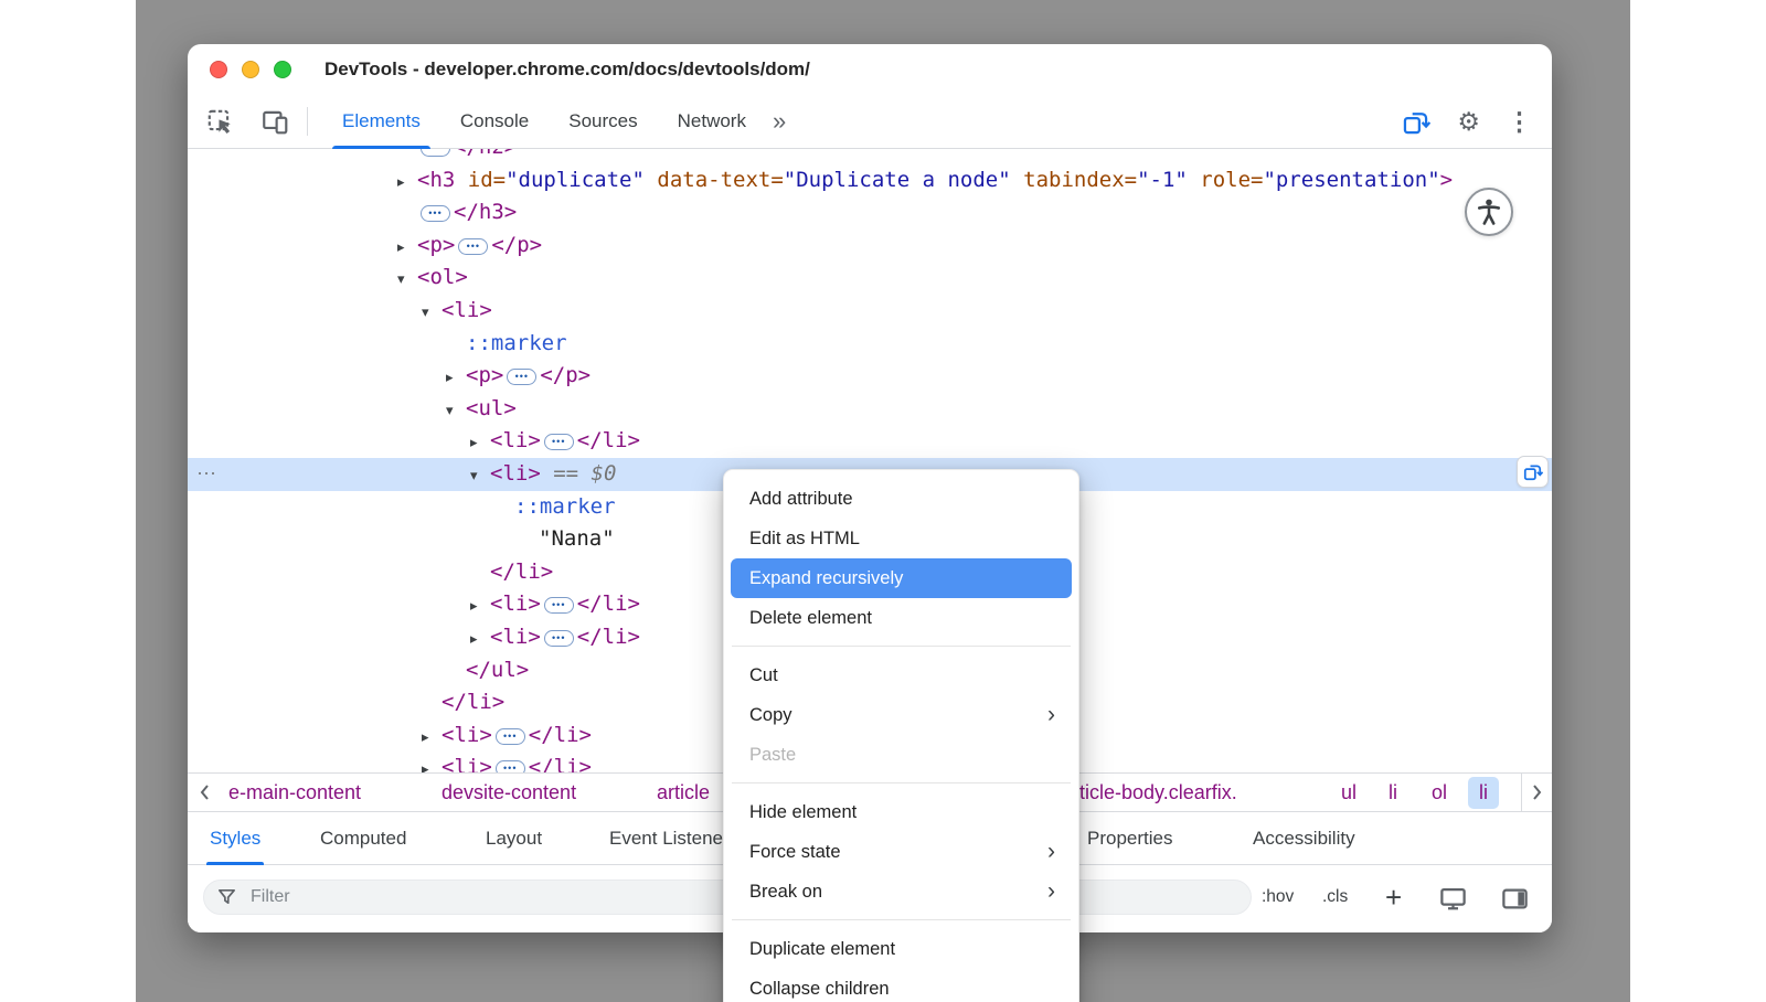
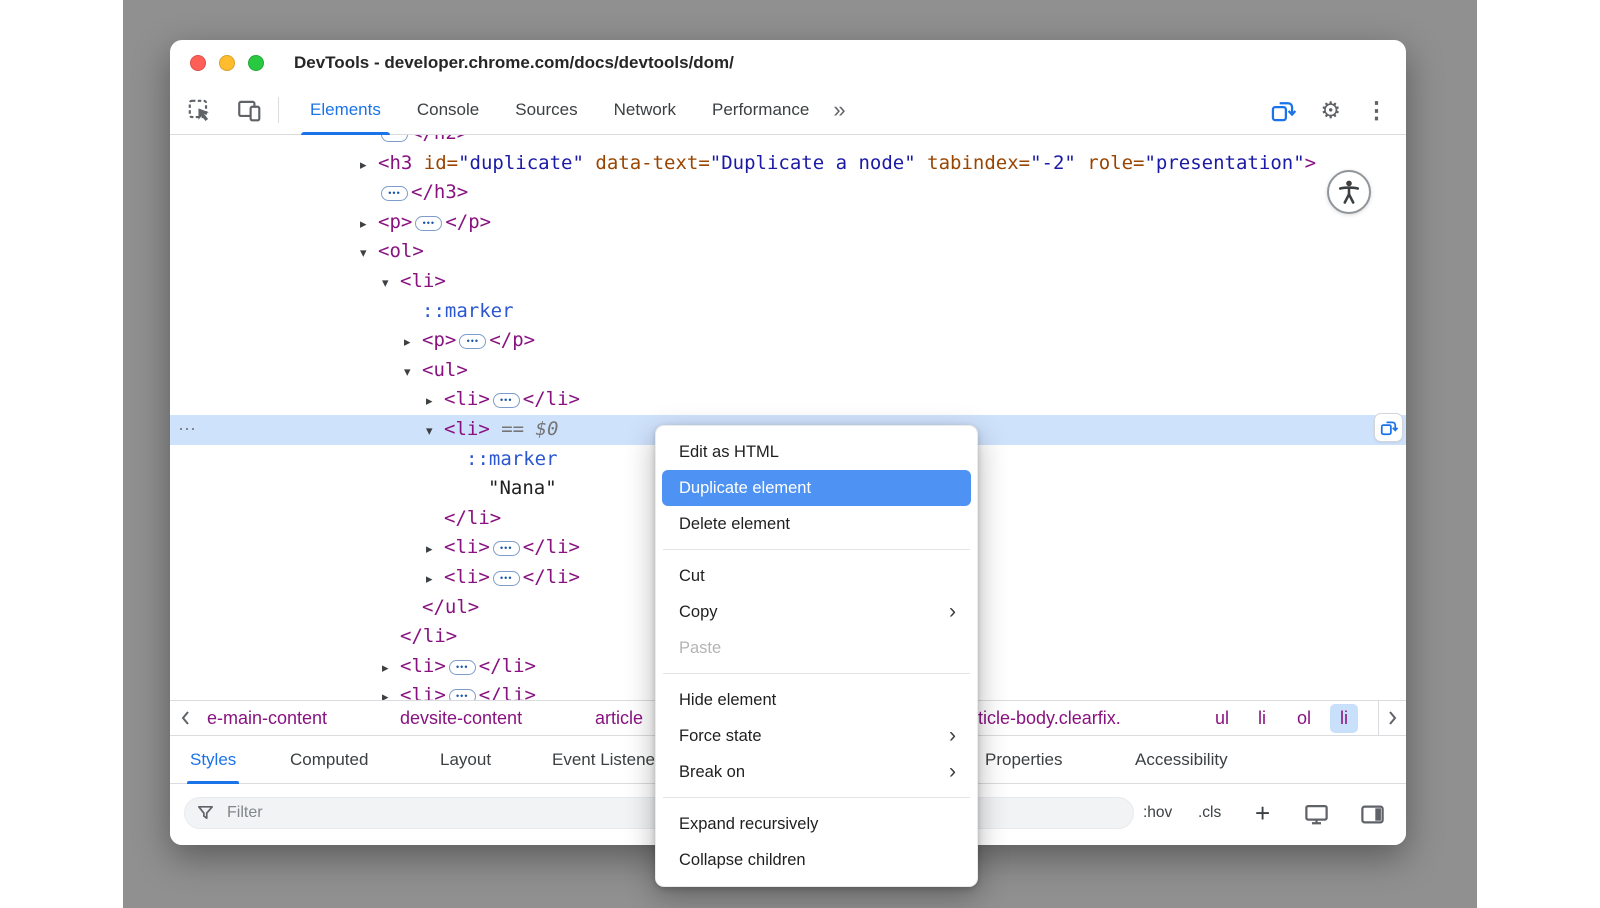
  DevTools - developer.chrome.com/docs/devtools/dom/
  Elements
  Console
  Sources
  Network
+ Performance
  »
  ⚙
  ⋮
- <h3 id="duplicate" data-text="Duplicate a node" tabindex="-1" role="presentation">
+ <h3 id="duplicate" data-text="Duplicate a node" tabindex="-2" role="presentation">
  </h3>
  <p> </p>
  <ol>
  <li>
  ::marker
  <p> </p>
  <ul>
  <li> </li>
  ⋯
  <li> == $0
  ::marker
  "Nana"
  </li>
  <li> </li>
  <li> </li>
  </ul>
  </li>
  <li> </li>
  <li> </li>
  e-main-content
  devsite-content
  article
  ticle-body.clearfix.
  ul
  li
  ol
  li
  Styles
  Computed
  Layout
  Event Listene
  Properties
  Accessibility
  Filter
  :hov
  .cls
  +
- Add attribute
  Edit as HTML
- Expand recursively
+ Duplicate element
  Delete element
  Cut
  Copy
  ›
  Paste
  Hide element
  Force state
  ›
  Break on
  ›
- Duplicate element
+ Expand recursively
  Collapse children
